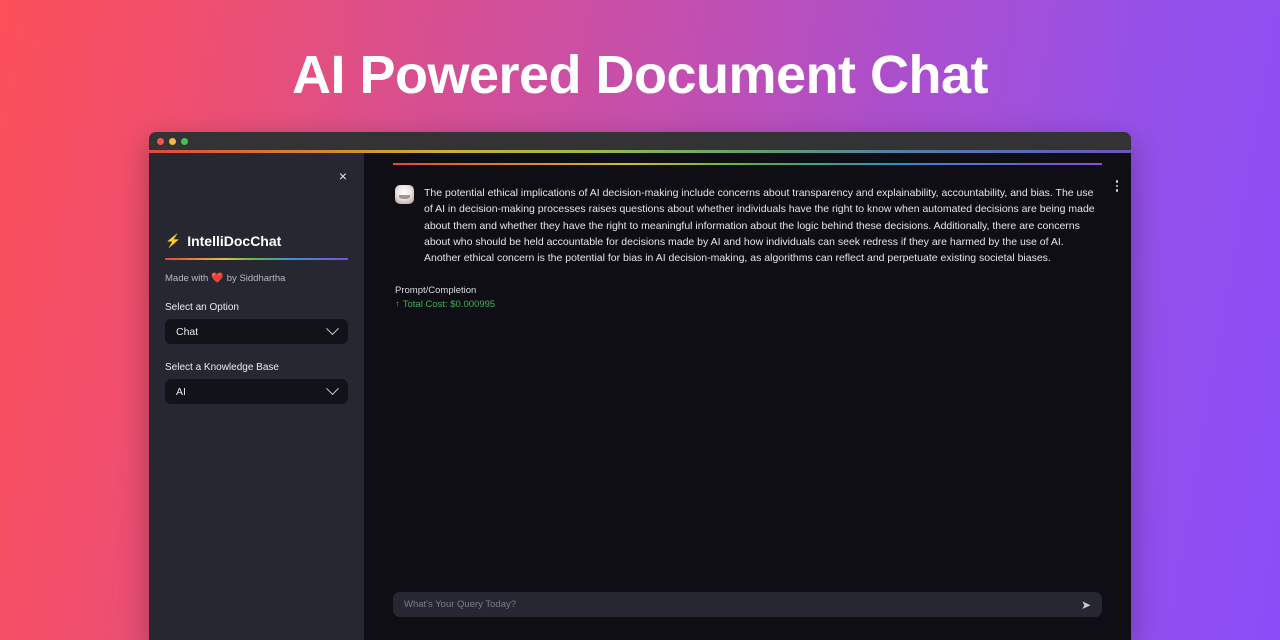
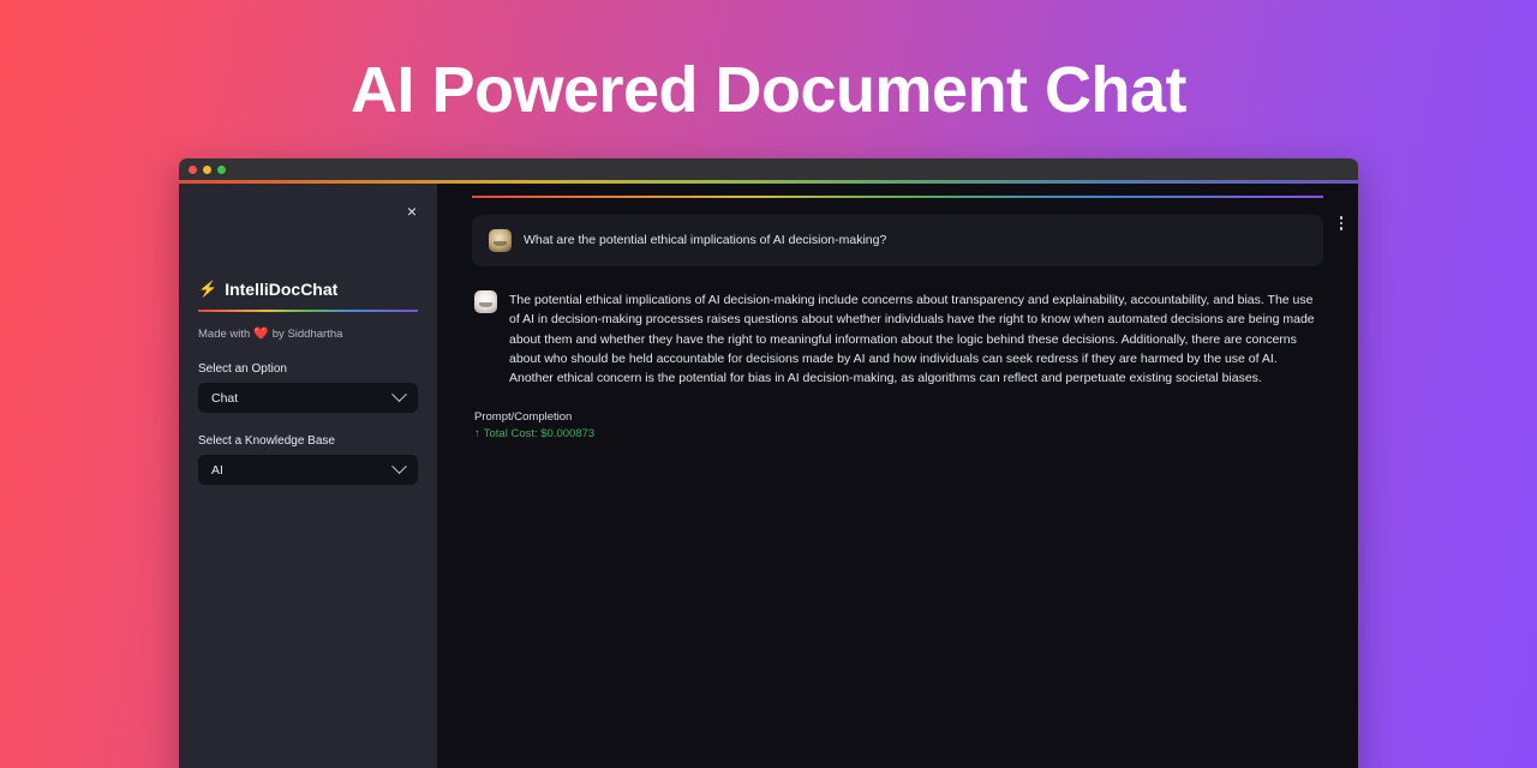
  AI Powered Document Chat
  ×
  ⚡
  IntelliDocChat
  Made with
  ❤️
  by Siddhartha
  Select an Option
  Chat
  Select a Knowledge Base
  AI
+ What are the potential ethical implications of AI decision-making?
  The potential ethical implications of AI decision-making include concerns about transparency and explainability, accountability, and bias. The use of AI in decision-making processes raises questions about whether individuals have the right to know when automated decisions are being made about them and whether they have the right to meaningful information about the logic behind these decisions. Additionally, there are concerns about who should be held accountable for decisions made by AI and how individuals can seek redress if they are harmed by the use of AI. Another ethical concern is the potential for bias in AI decision-making, as algorithms can reflect and perpetuate existing societal biases.
  Prompt/Completion
  ↑
- Total Cost: $0.000995
+ Total Cost: $0.000873
- What's Your Query Today?
- ➤
